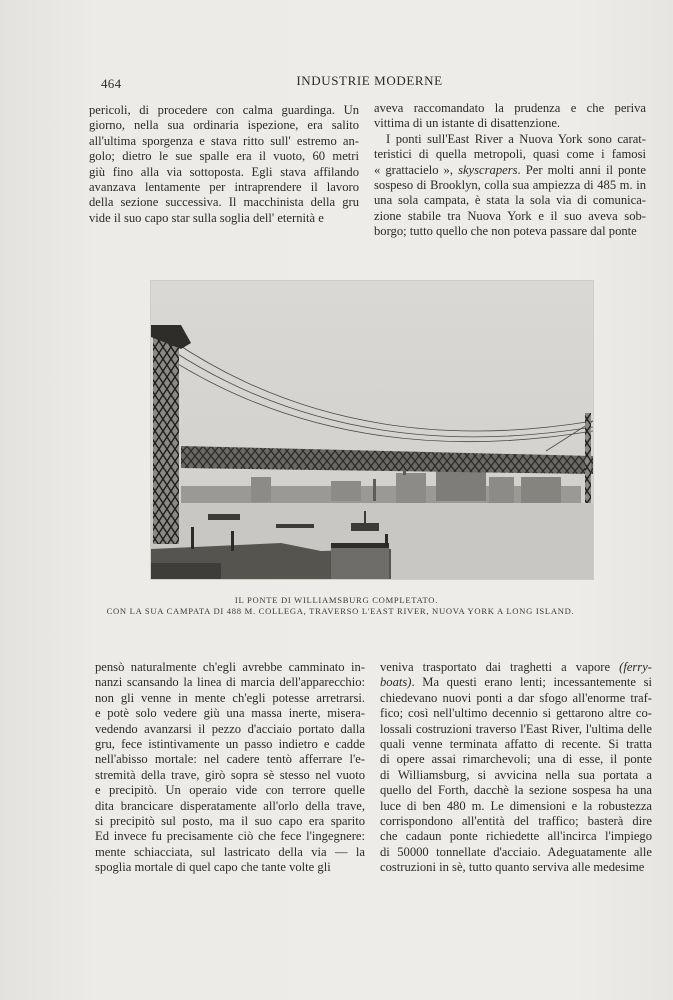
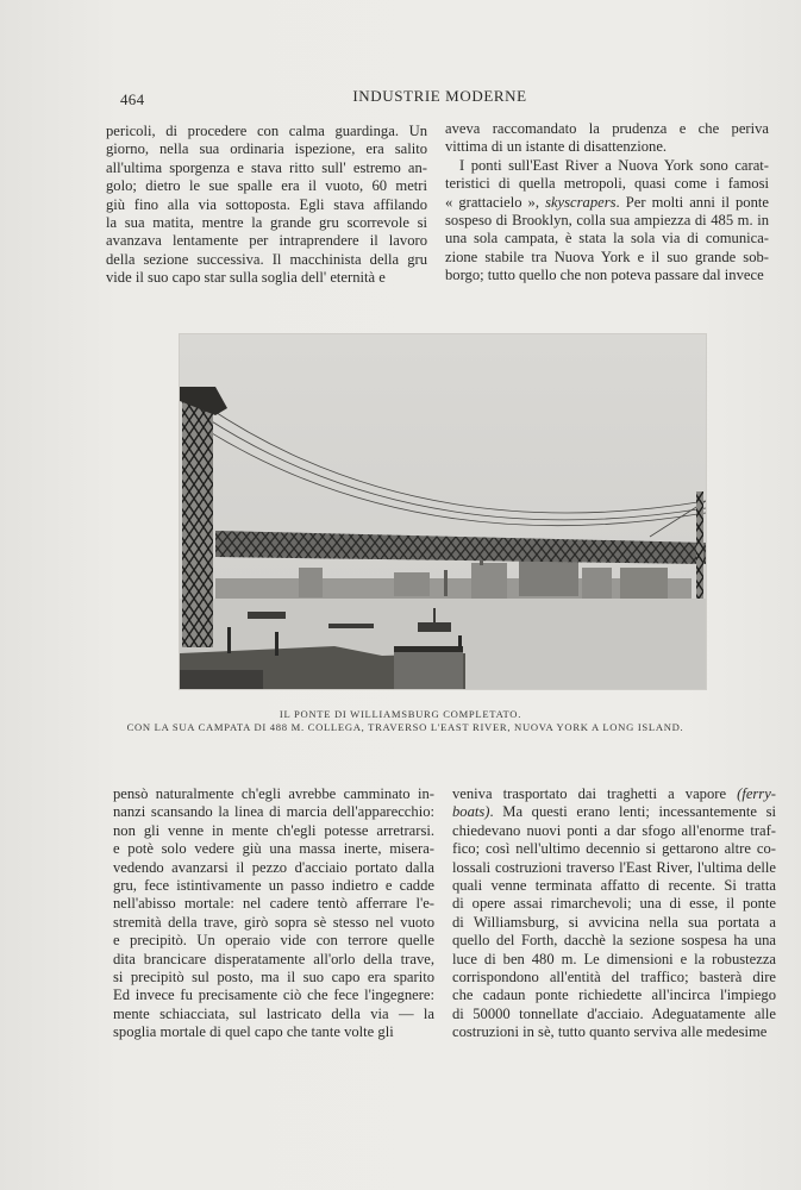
  464
  INDUSTRIE MODERNE
  pericoli, di procedere con calma guardinga. Un
  giorno, nella sua ordinaria ispezione, era salito
  all'ultima sporgenza e stava ritto sull' estremo an-
  golo; dietro le sue spalle era il vuoto, 60 metri
  giù fino alla via sottoposta. Egli stava affilando
+ la sua matita, mentre la grande gru scorrevole si
  avanzava lentamente per intraprendere il lavoro
  della sezione successiva. Il macchinista della gru
  vide il suo capo star sulla soglia dell' eternità e
  aveva raccomandato la prudenza e che periva
  vittima di un istante di disattenzione.
  I ponti sull'East River a Nuova York sono carat-
  teristici di quella metropoli, quasi come i famosi
  « grattacielo », skyscrapers. Per molti anni il ponte
  sospeso di Brooklyn, colla sua ampiezza di 485 m. in
  una sola campata, è stata la sola via di comunica-
- zione stabile tra Nuova York e il suo aveva sob-
+ zione stabile tra Nuova York e il suo grande sob-
- borgo; tutto quello che non poteva passare dal ponte
+ borgo; tutto quello che non poteva passare dal invece
  IL PONTE DI WILLIAMSBURG COMPLETATO.
  CON LA SUA CAMPATA DI 488 M. COLLEGA, TRAVERSO L'EAST RIVER, NUOVA YORK A LONG ISLAND.
  pensò naturalmente ch'egli avrebbe camminato in-
  nanzi scansando la linea di marcia dell'apparecchio:
  non gli venne in mente ch'egli potesse arretrarsi.
  e potè solo vedere giù una massa inerte, misera-
  vedendo avanzarsi il pezzo d'acciaio portato dalla
  gru, fece istintivamente un passo indietro e cadde
  nell'abisso mortale: nel cadere tentò afferrare l'e-
  stremità della trave, girò sopra sè stesso nel vuoto
  e precipitò. Un operaio vide con terrore quelle
  dita brancicare disperatamente all'orlo della trave,
  si precipitò sul posto, ma il suo capo era sparito
  Ed invece fu precisamente ciò che fece l'ingegnere:
  mente schiacciata, sul lastricato della via — la
  spoglia mortale di quel capo che tante volte gli
  veniva trasportato dai traghetti a vapore (ferry-
  boats). Ma questi erano lenti; incessantemente si
  chiedevano nuovi ponti a dar sfogo all'enorme traf-
  fico; così nell'ultimo decennio si gettarono altre co-
  lossali costruzioni traverso l'East River, l'ultima delle
  quali venne terminata affatto di recente. Si tratta
  di opere assai rimarchevoli; una di esse, il ponte
  di Williamsburg, si avvicina nella sua portata a
  quello del Forth, dacchè la sezione sospesa ha una
  luce di ben 480 m. Le dimensioni e la robustezza
  corrispondono all'entità del traffico; basterà dire
  che cadaun ponte richiedette all'incirca l'impiego
  di 50000 tonnellate d'acciaio. Adeguatamente alle
  costruzioni in sè, tutto quanto serviva alle medesime
